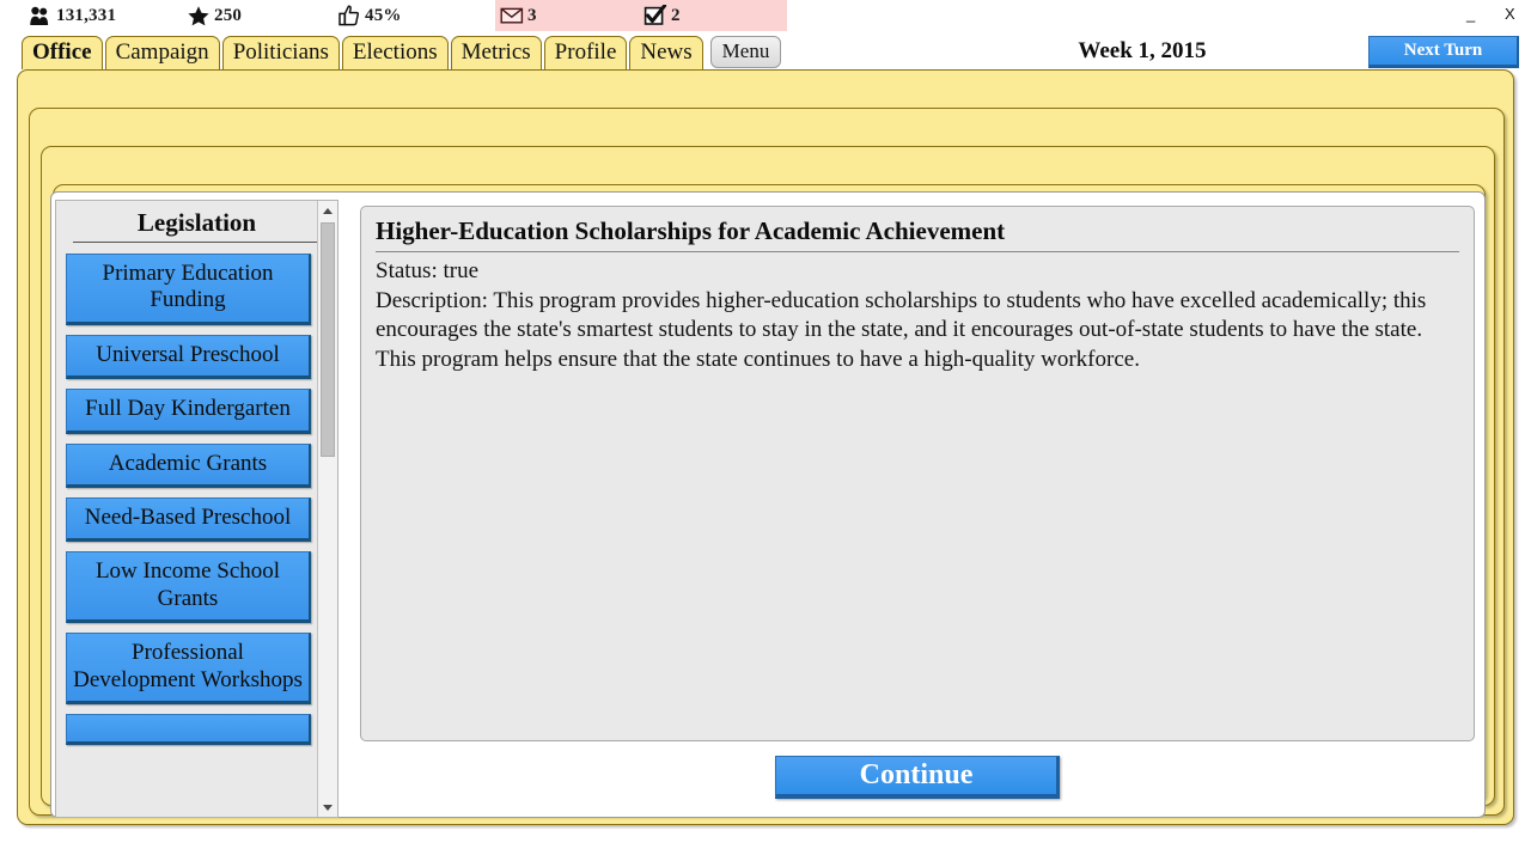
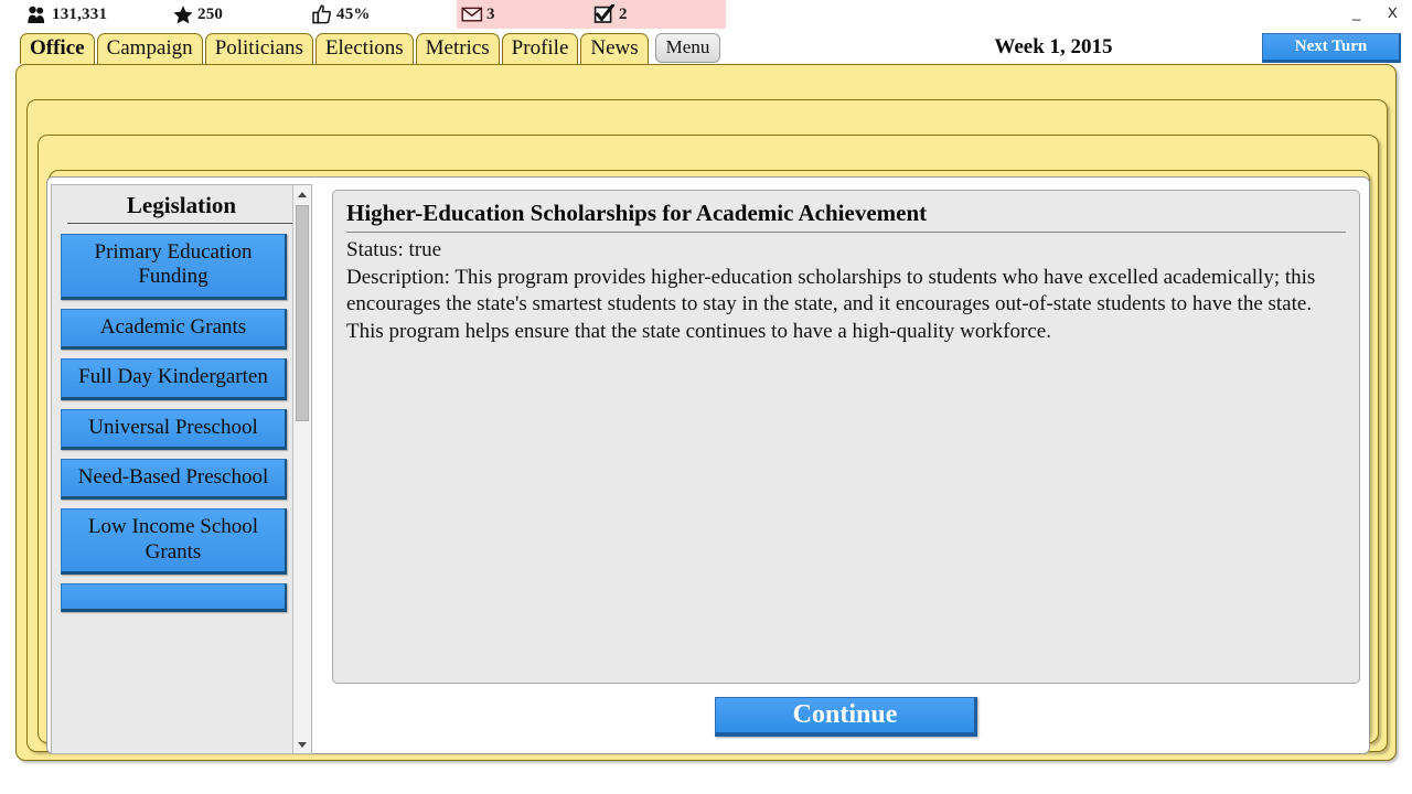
  131,331
  250
  45%
  3
  2
  _
  X
  Week 1, 2015
  Next Turn
  Office
  Campaign
  Politicians
  Elections
  Metrics
  Profile
  News
  Menu
  Legislation
  Primary Education Funding
- Universal Preschool
+ Academic Grants
  Full Day Kindergarten
- Academic Grants
+ Universal Preschool
  Need-Based Preschool
  Low Income School Grants
- Professional Development Workshops
  Higher-Education Scholarships for Academic Achievement
  Status: true
  Description: This program provides higher-education scholarships to students who have excelled academically; this encourages the state's smartest students to stay in the state, and it encourages out-of-state students to have the state. This program helps ensure that the state continues to have a high-quality workforce.
  Continue
